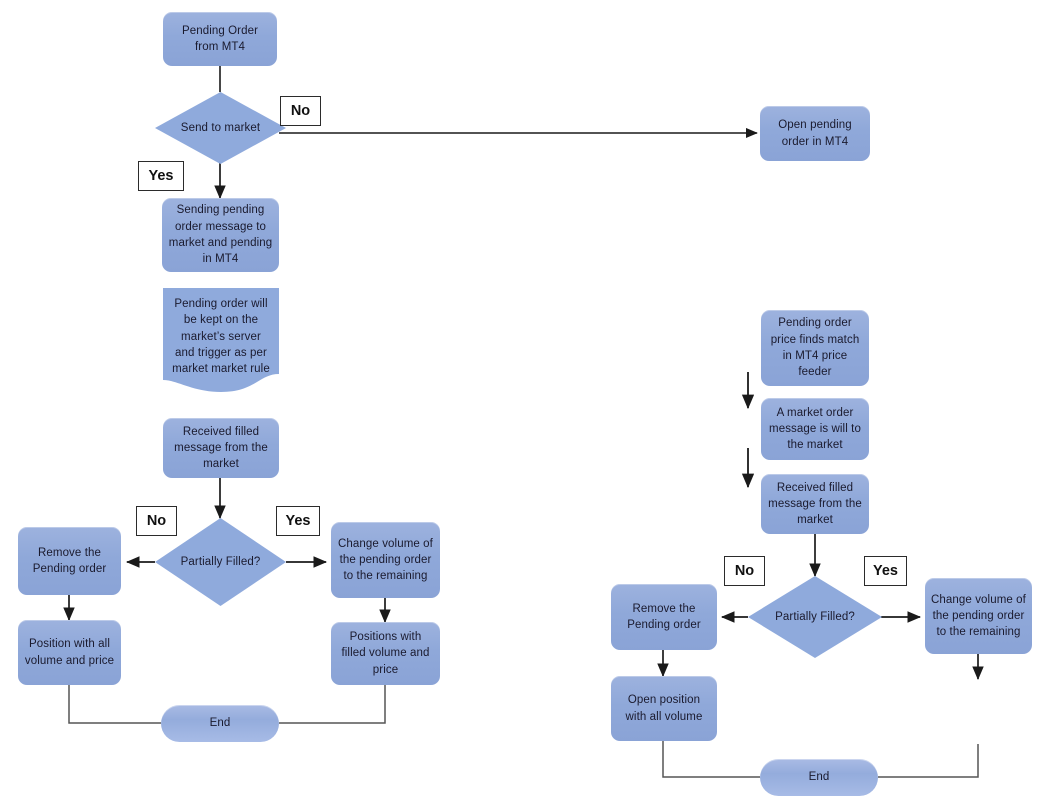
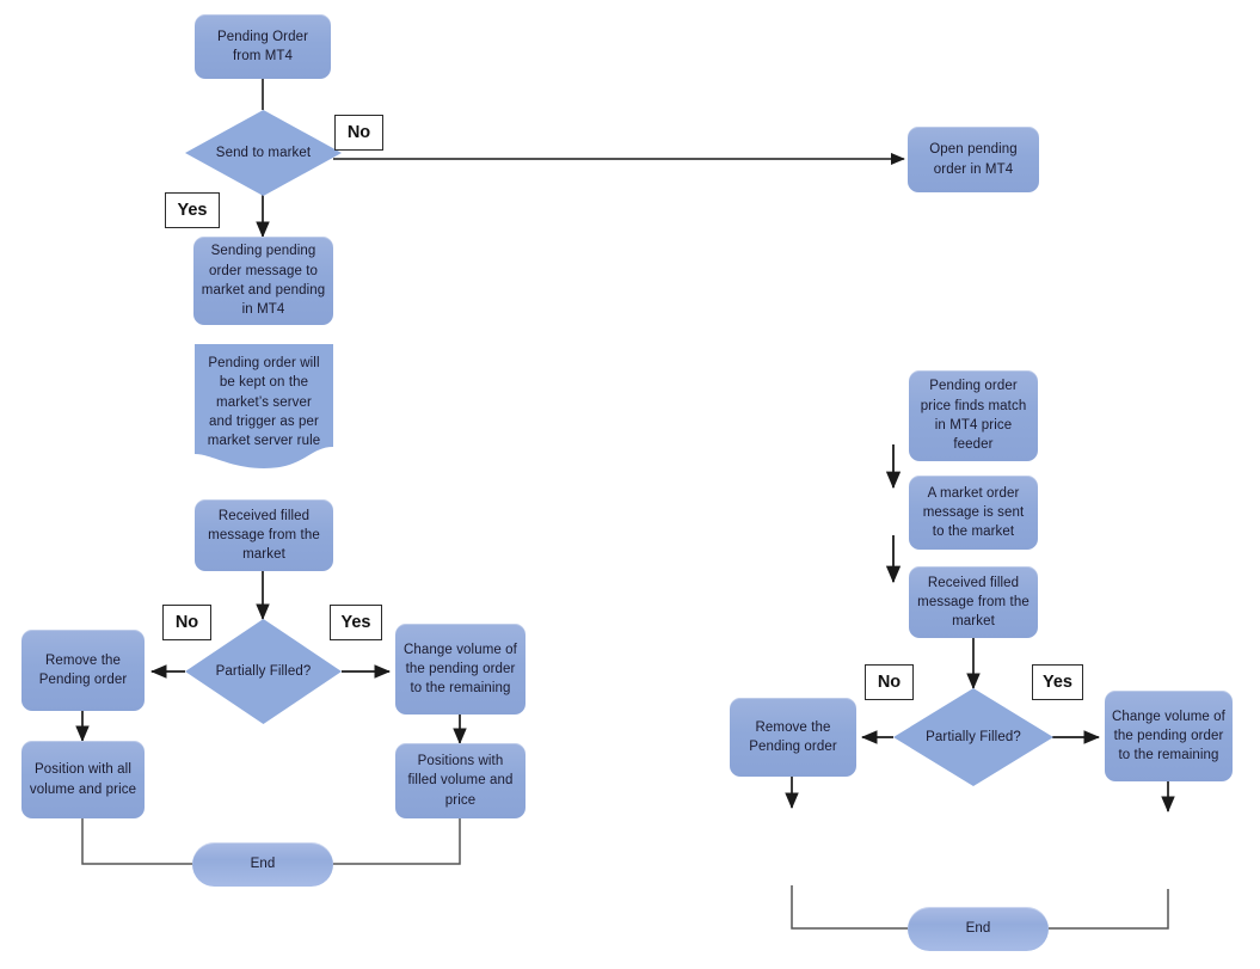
  Pending Order from MT4
  Send to market
  No
  Yes
  Sending pending order message to market and pending in MT4
- Pending order will be kept on the market’s server and trigger as per market market rule
+ Pending order will be kept on the market’s server and trigger as per market server rule
  Received filled message from the market
  Partially Filled?
  No
  Yes
  Remove the Pending order
  Position with all volume and price
  Change volume of the pending order to the remaining
  Positions with filled volume and price
  End
  Open pending order in MT4
  Pending order price finds match in MT4 price feeder
- A market order message is will to the market
+ A market order message is sent to the market
  Received filled message from the market
  Partially Filled?
  No
  Yes
  Remove the Pending order
- Open position with all volume
  Change volume of the pending order to the remaining
  End
